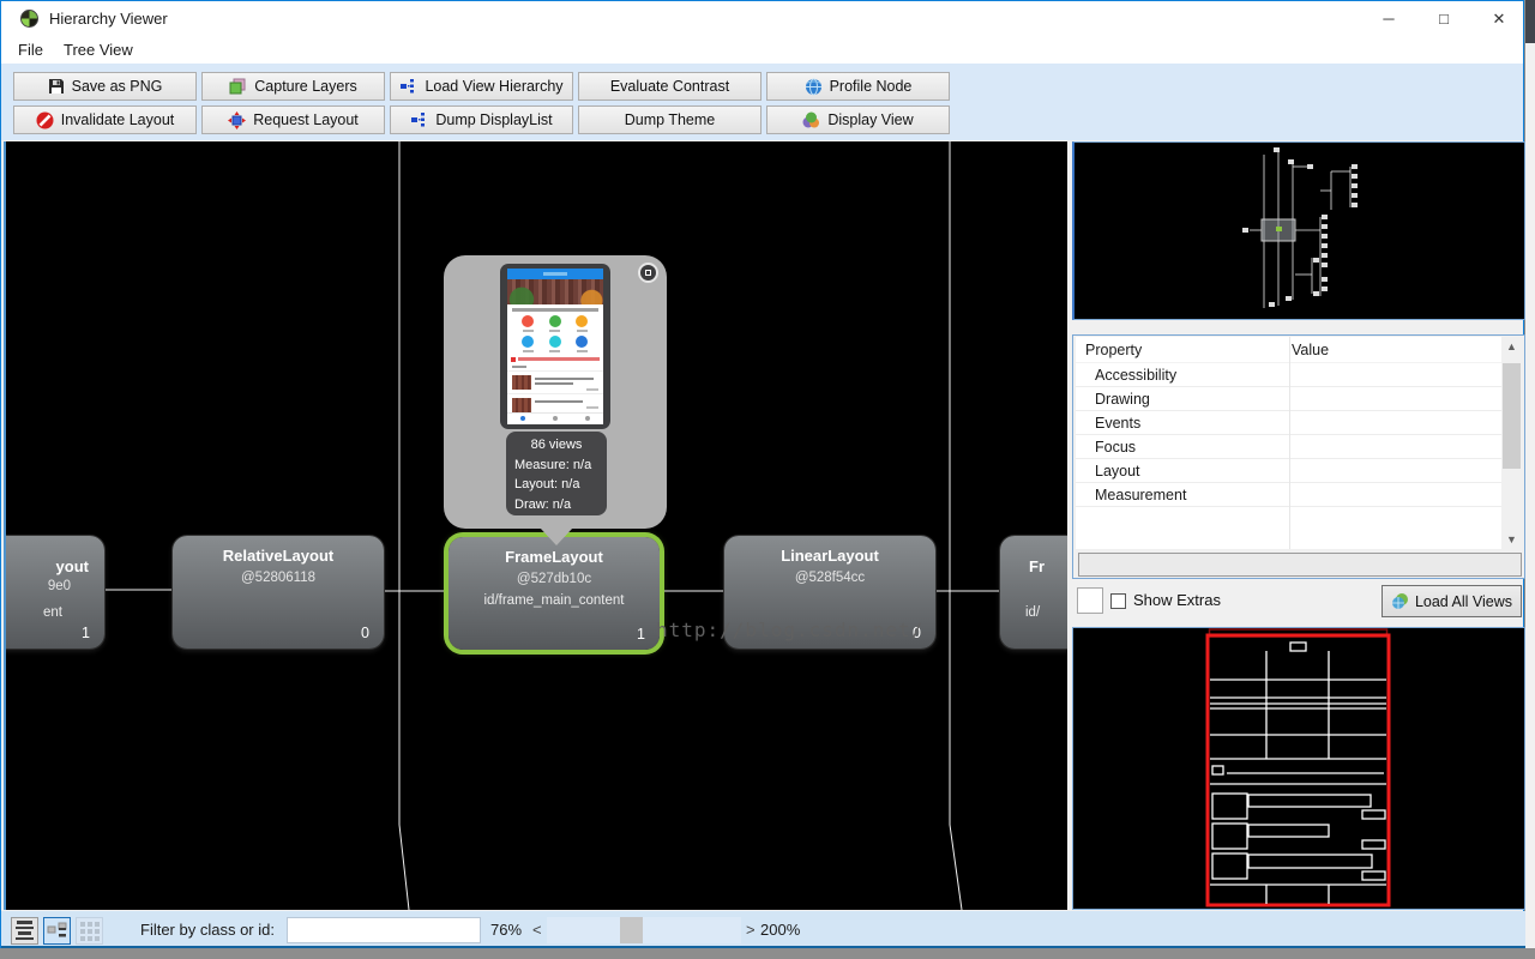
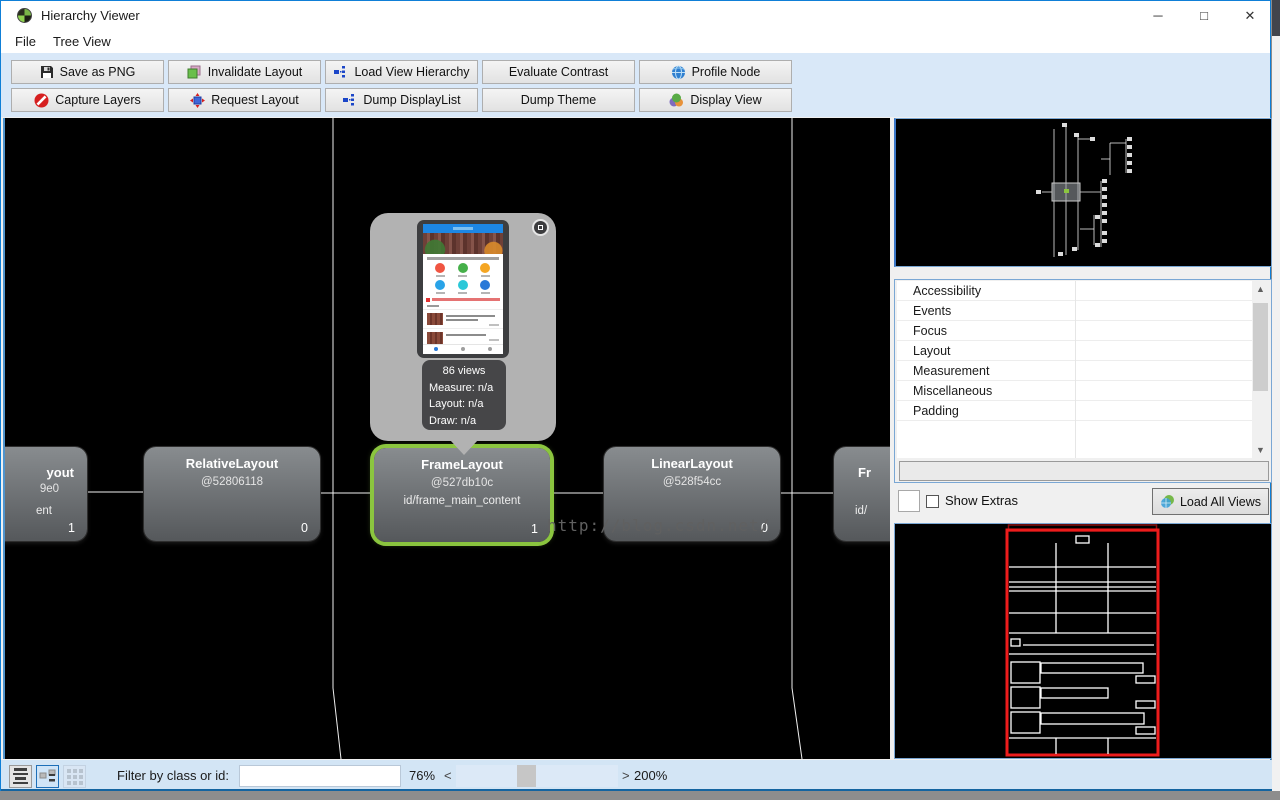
  Hierarchy Viewer
  ─
  □
  ✕
  File
  Tree View
  Save as PNG
- Capture Layers
+ Invalidate Layout
  Load View Hierarchy
  Evaluate Contrast
  Profile Node
- Invalidate Layout
+ Capture Layers
  Request Layout
  Dump DisplayList
  Dump Theme
  Display View
  yout
  9e0
  ent
  1
  RelativeLayout
  @52806118
  0
  FrameLayout
  @527db10c
  id/frame_main_content
  1
  LinearLayout
  @528f54cc
  0
  Fr
  id/
  86 views
  Measure: n/a
  Layout: n/a
  Draw: n/a
  http://blog.csdn.net/
- Property
- Value
  Accessibility
- Drawing
  Events
  Focus
  Layout
  Measurement
+ Miscellaneous
+ Padding
  ▲
  ▼
  Show Extras
  Load All Views
  Filter by class or id:
  76%
  <
  >
  200%
